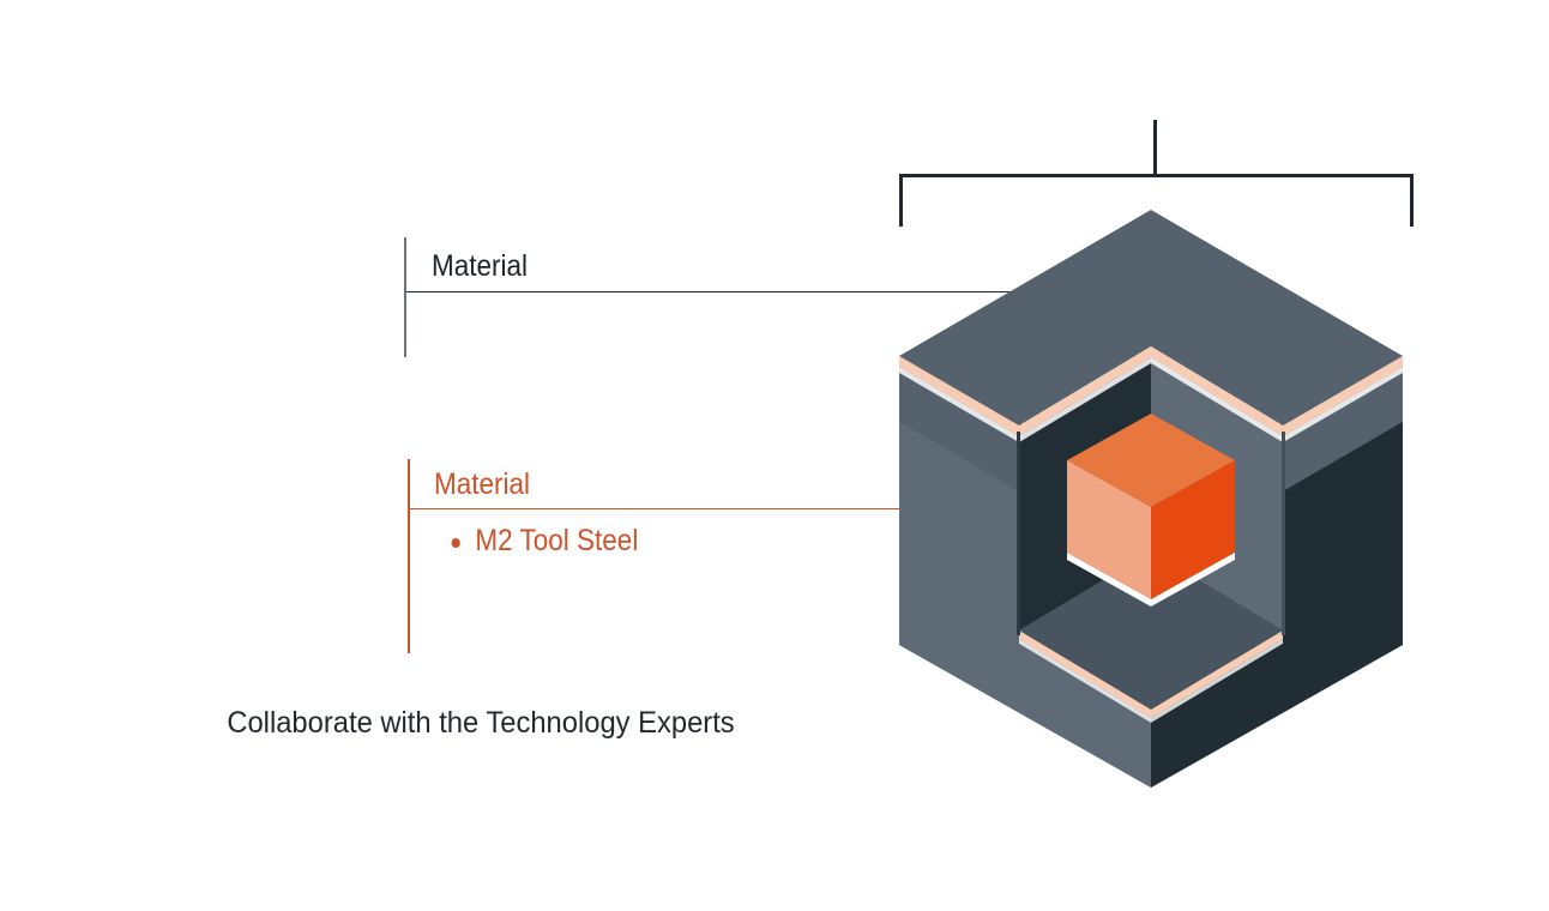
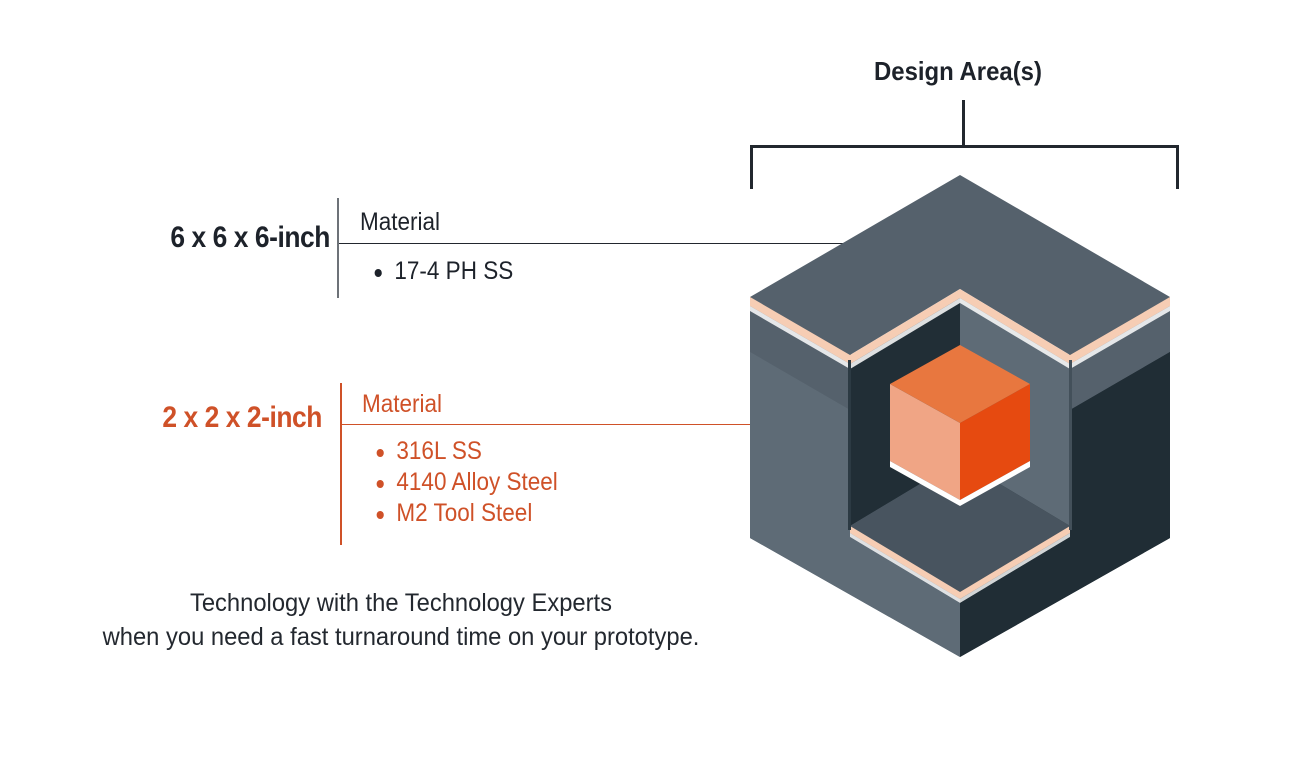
+ Design Area(s)
+ 6 x 6 x 6-inch
  Material
+ 17-4 PH SS
+ 2 x 2 x 2-inch
  Material
+ 316L SS
+ 4140 Alloy Steel
  M2 Tool Steel
- Collaborate with the Technology Experts
+ Technology with the Technology Experts
+ when you need a fast turnaround time on your prototype.
